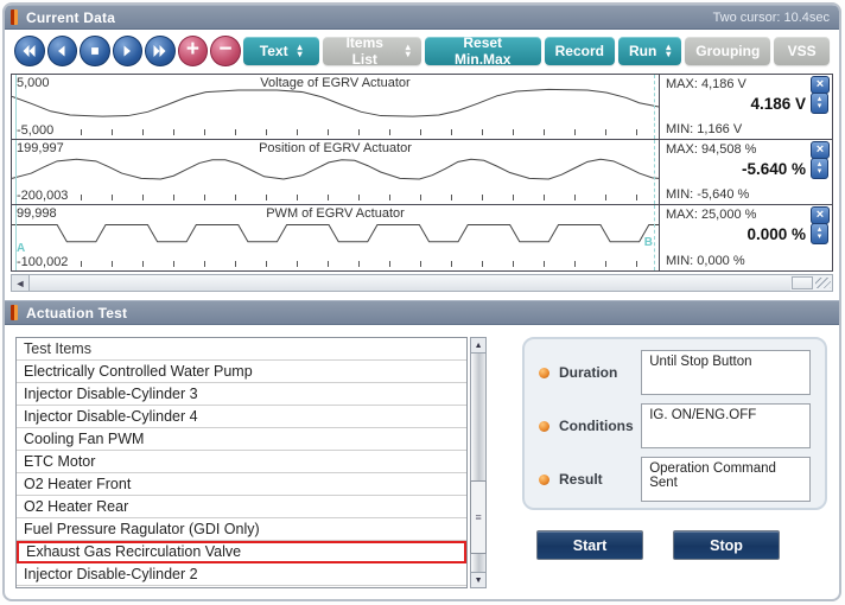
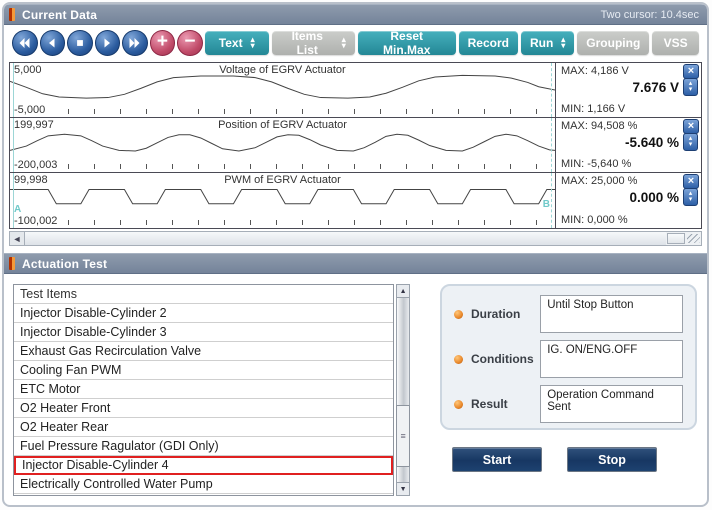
  Current Data
  Two cursor: 10.4sec
  +
  −
  Text
  ▴
  ▾
  Items List
  ▴
  ▾
  Reset Min.Max
  Record
  Run
  ▴
  ▾
  Grouping
  VSS
  5,000
  Voltage of EGRV Actuator
  -5,000
  MAX: 4,186 V
  ×
- 4.186 V
+ 7.676 V
  MIN: 1,166 V
  199,997
  Position of EGRV Actuator
  -200,003
  MAX: 94,508 %
  ×
  -5.640 %
  MIN: -5,640 %
  A
  B
  99,998
  PWM of EGRV Actuator
  -100,002
  MAX: 25,000 %
  ×
  0.000 %
  MIN: 0,000 %
  ◄
  Actuation Test
  Test Items
- Electrically Controlled Water Pump
+ Injector Disable-Cylinder 2
  Injector Disable-Cylinder 3
- Injector Disable-Cylinder 4
+ Exhaust Gas Recirculation Valve
  Cooling Fan PWM
  ETC Motor
  O2 Heater Front
  O2 Heater Rear
  Fuel Pressure Ragulator (GDI Only)
- Exhaust Gas Recirculation Valve
+ Injector Disable-Cylinder 4
- Injector Disable-Cylinder 2
+ Electrically Controlled Water Pump
  ≡
  Duration
  Until Stop Button
  Conditions
  IG. ON/ENG.OFF
  Result
  Operation Command Sent
  Start
  Stop
